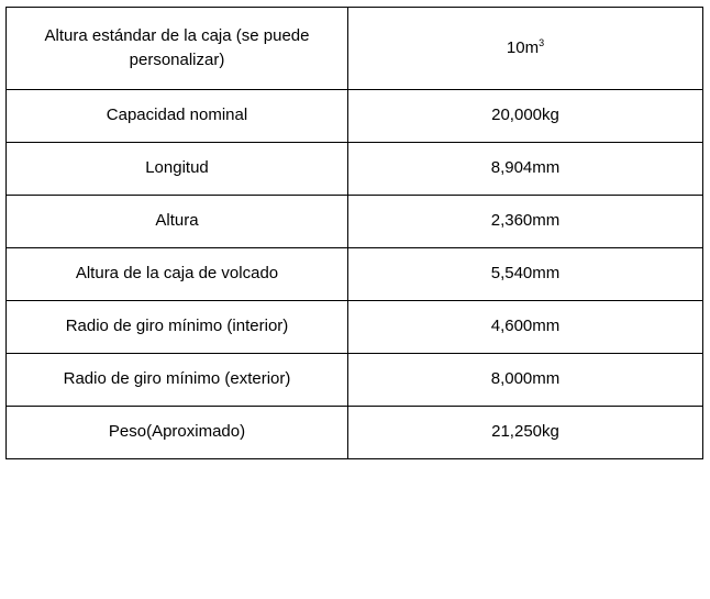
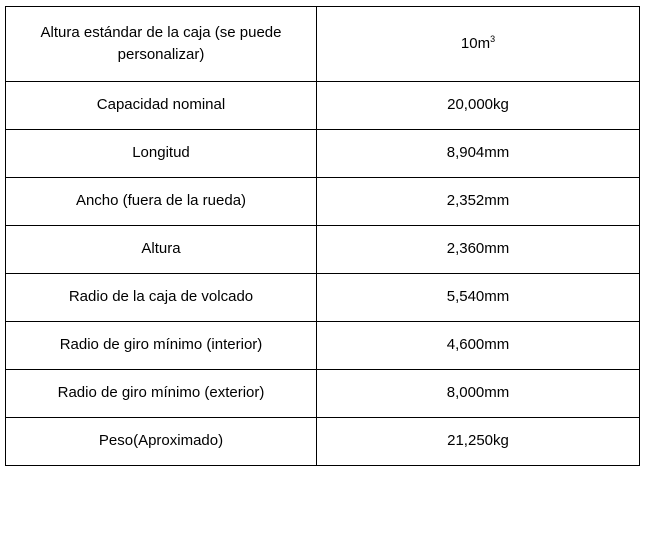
  Altura estándar de la caja (se puede personalizar)	10m3
  Capacidad nominal	20,000kg
  Longitud	8,904mm
+ Ancho (fuera de la rueda)	2,352mm
  Altura	2,360mm
- Altura de la caja de volcado	5,540mm
+ Radio de la caja de volcado	5,540mm
  Radio de giro mínimo (interior)	4,600mm
  Radio de giro mínimo (exterior)	8,000mm
  Peso(Aproximado)	21,250kg
